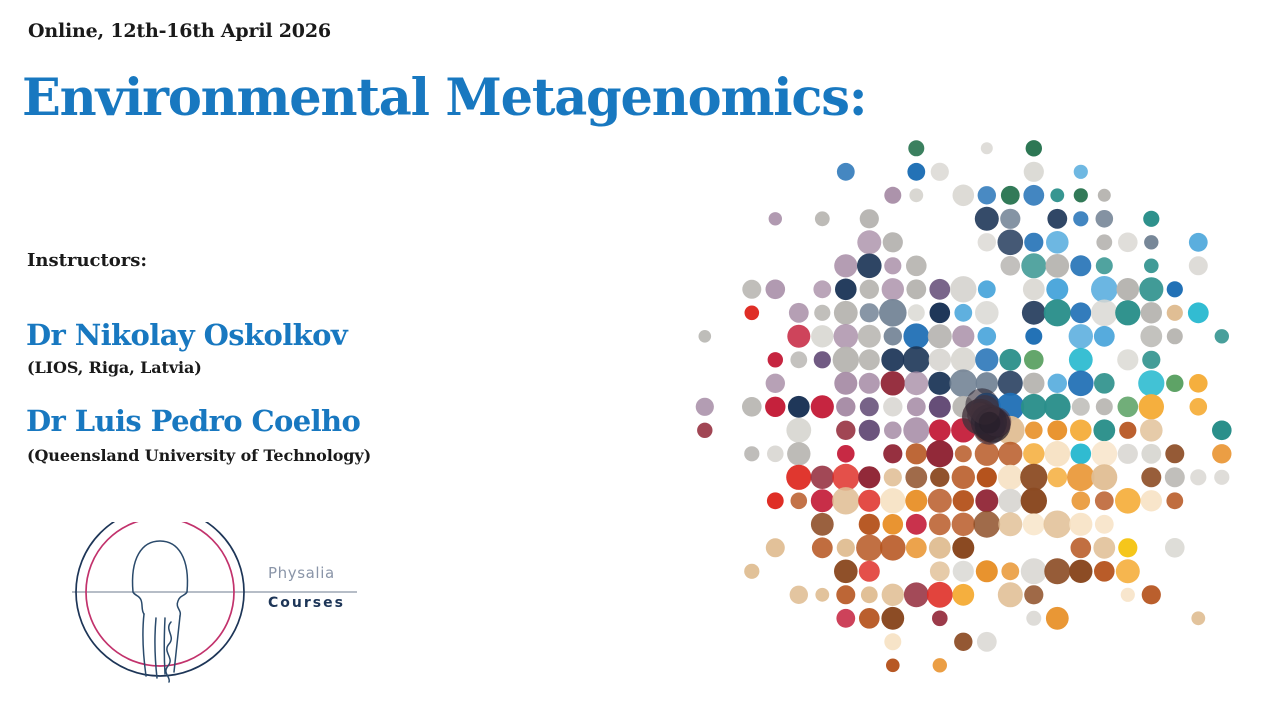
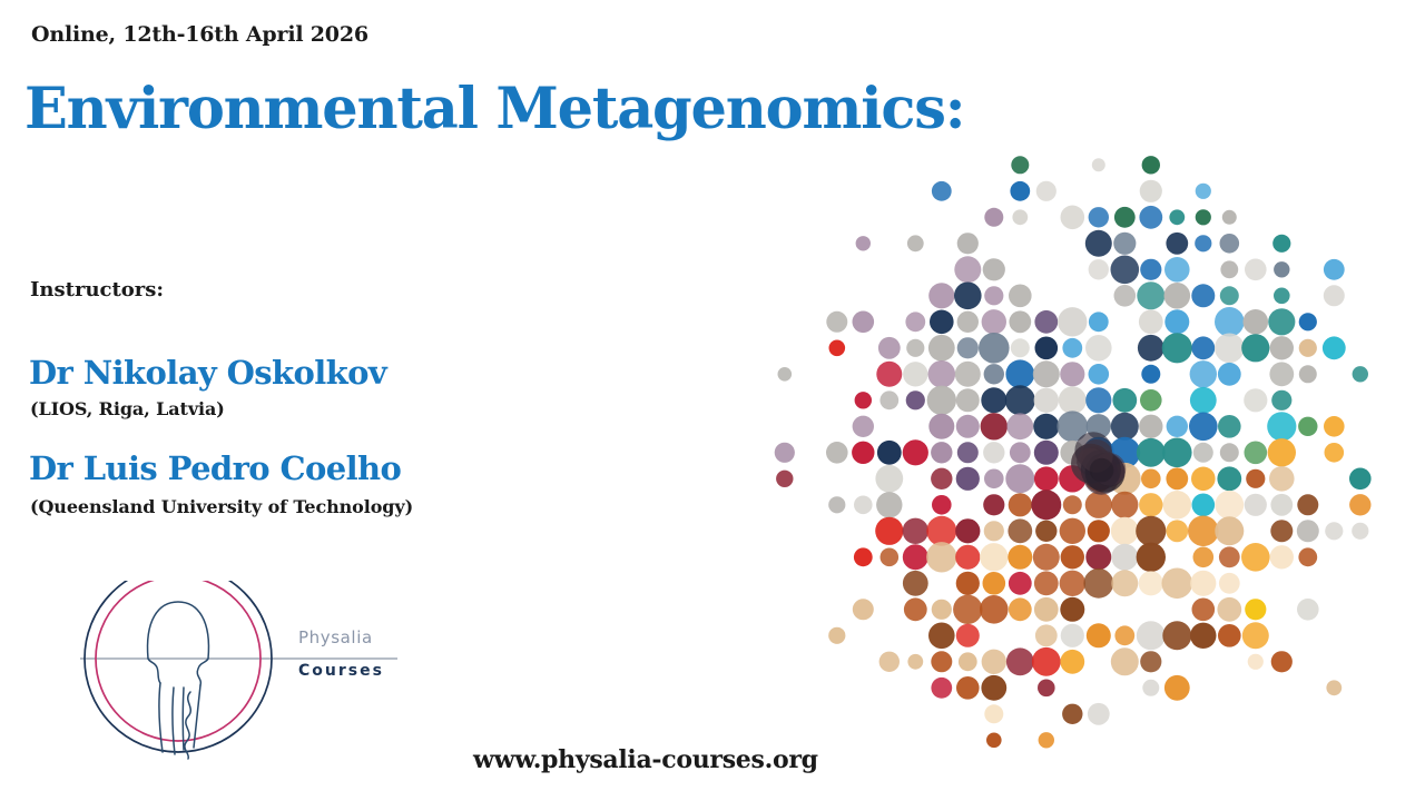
  Online, 12th-16th April 2026
  Environmental Metagenomics:
  Instructors:
  Dr Nikolay Oskolkov
  (LIOS, Riga, Latvia)
  Dr Luis Pedro Coelho
  (Queensland University of Technology)
  Physalia
  Courses
+ www.physalia-courses.org
